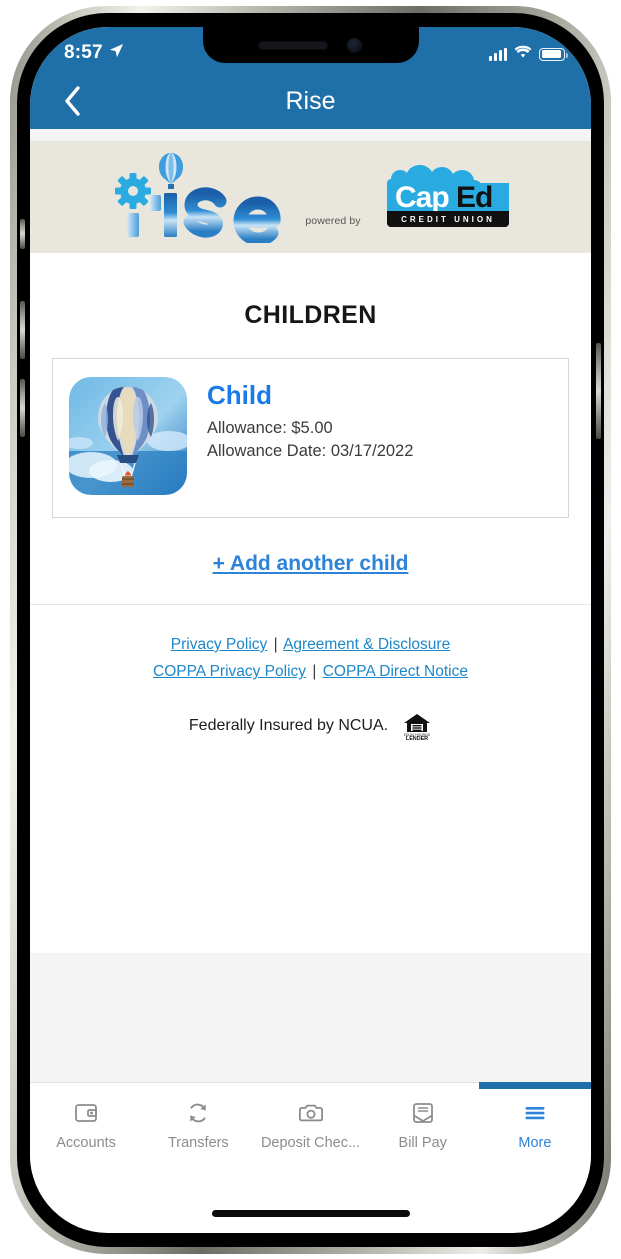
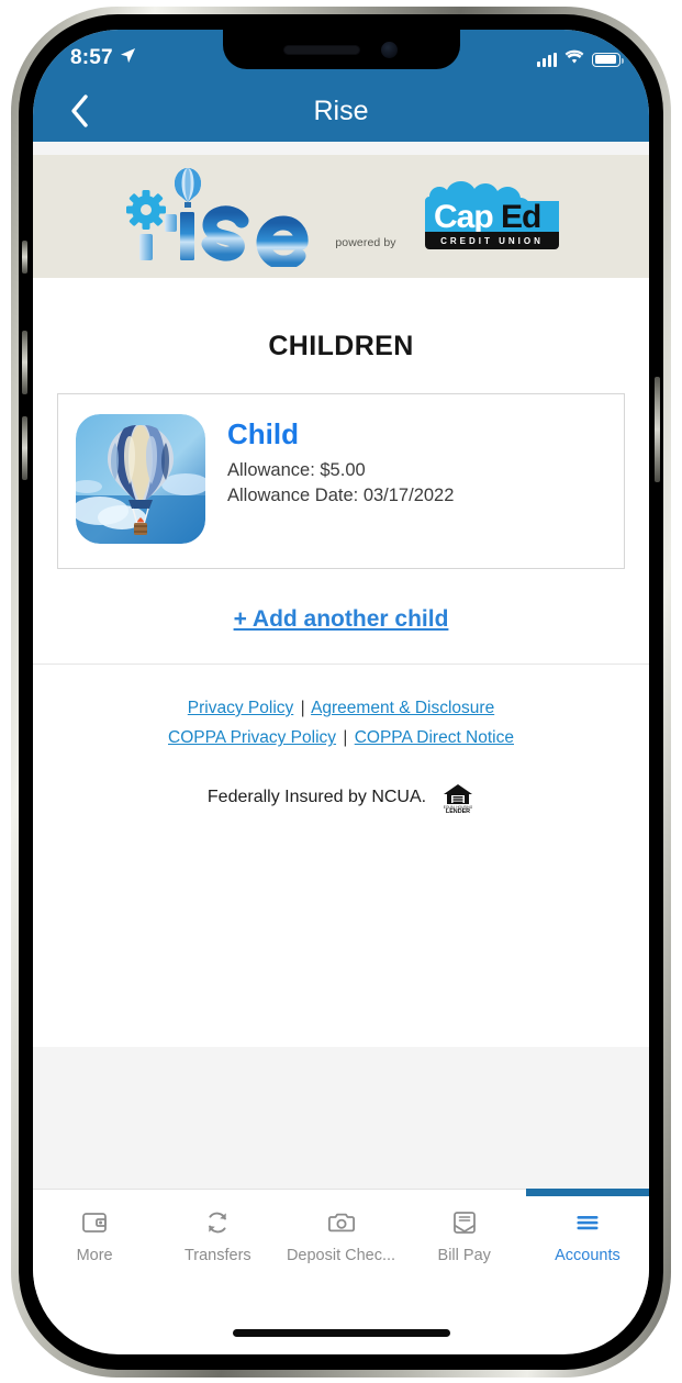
  8:57
  Rise
  powered by
  Cap
  Ed
  CREDIT UNION
  CHILDREN
  Child
  Allowance: $5.00
  Allowance Date: 03/17/2022
  + Add another child
  Privacy Policy | Agreement & Disclosure
  COPPA Privacy Policy | COPPA Direct Notice
  Federally Insured by NCUA.
- Accounts
+ More
  Transfers
  Deposit Chec...
  Bill Pay
- More
+ Accounts
